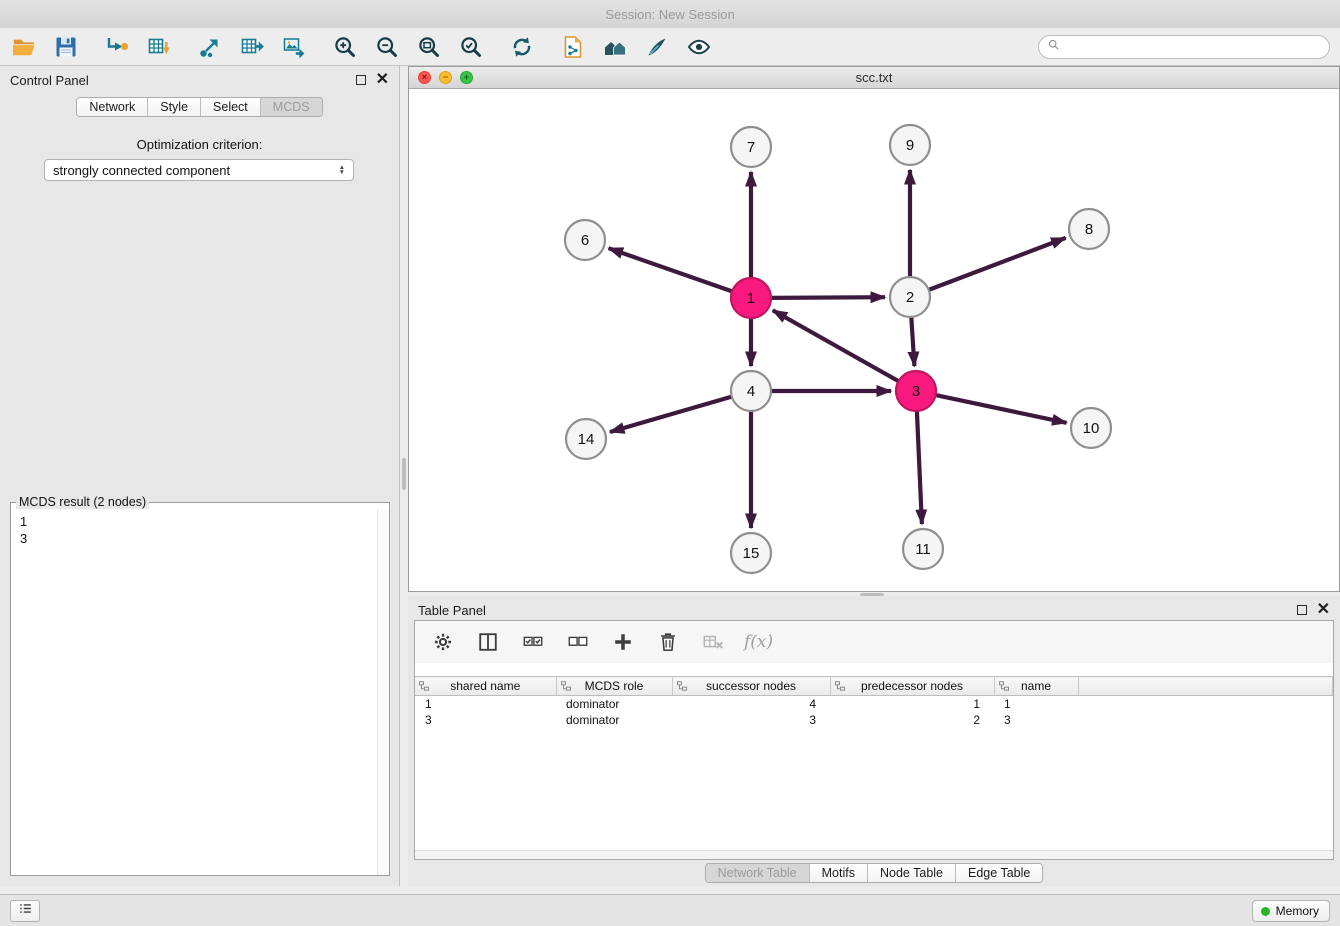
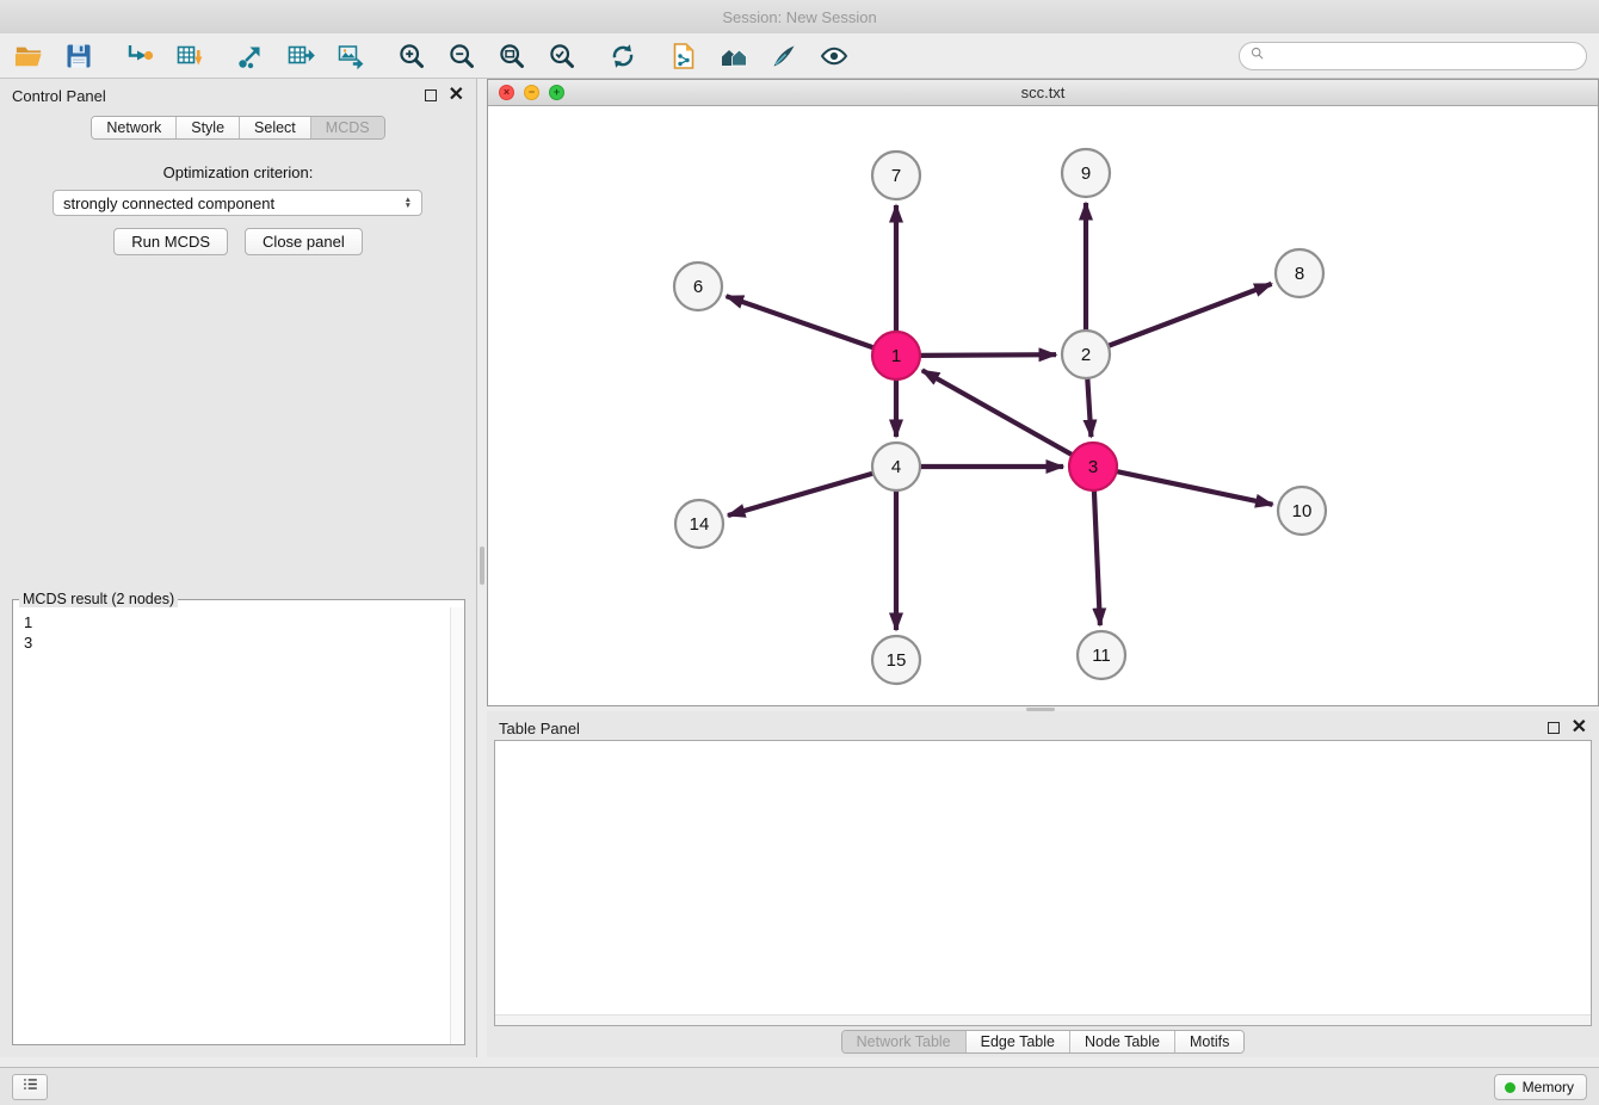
  Session: New Session
  Control Panel
  ✕
  Network
  Style
  Select
  MCDS
  Optimization criterion:
  strongly connected component
+ Run MCDS
+ Close panel
  MCDS result (2 nodes)
  1
  3
  scc.txt
  ×
  −
  +
  7
  9
  6
  8
  1
  2
  4
  3
  14
  10
  15
  11
  Table Panel
  ✕
- f(x)
- shared name	MCDS role	successor nodes	predecessor nodes	name
- 1	dominator	4	1	1
- 3	dominator	3	2	3
  Network Table
- Motifs
+ Edge Table
  Node Table
- Edge Table
+ Motifs
  Memory
